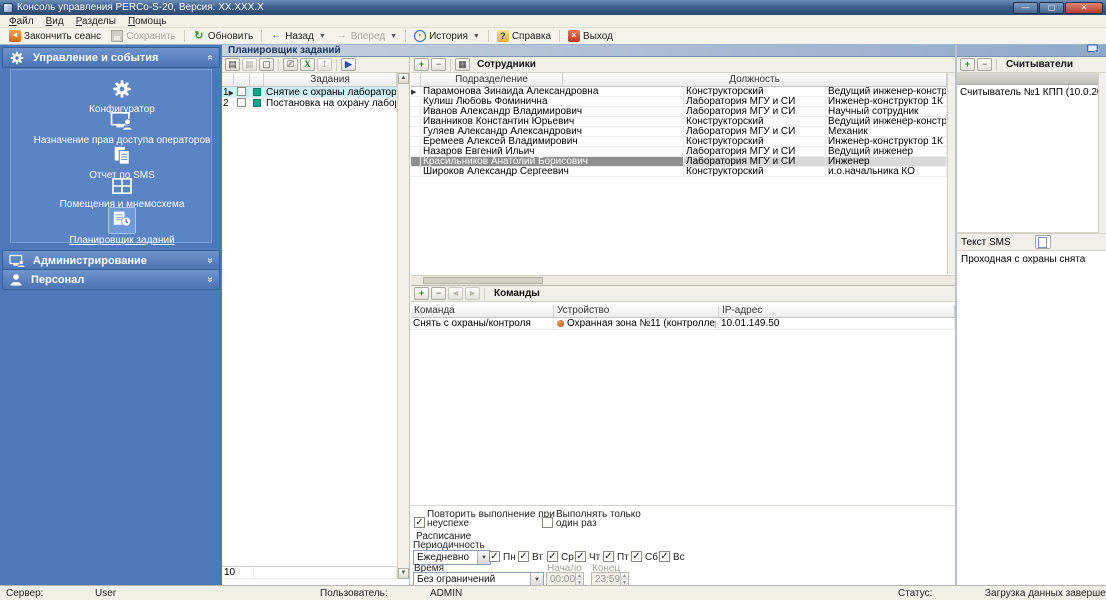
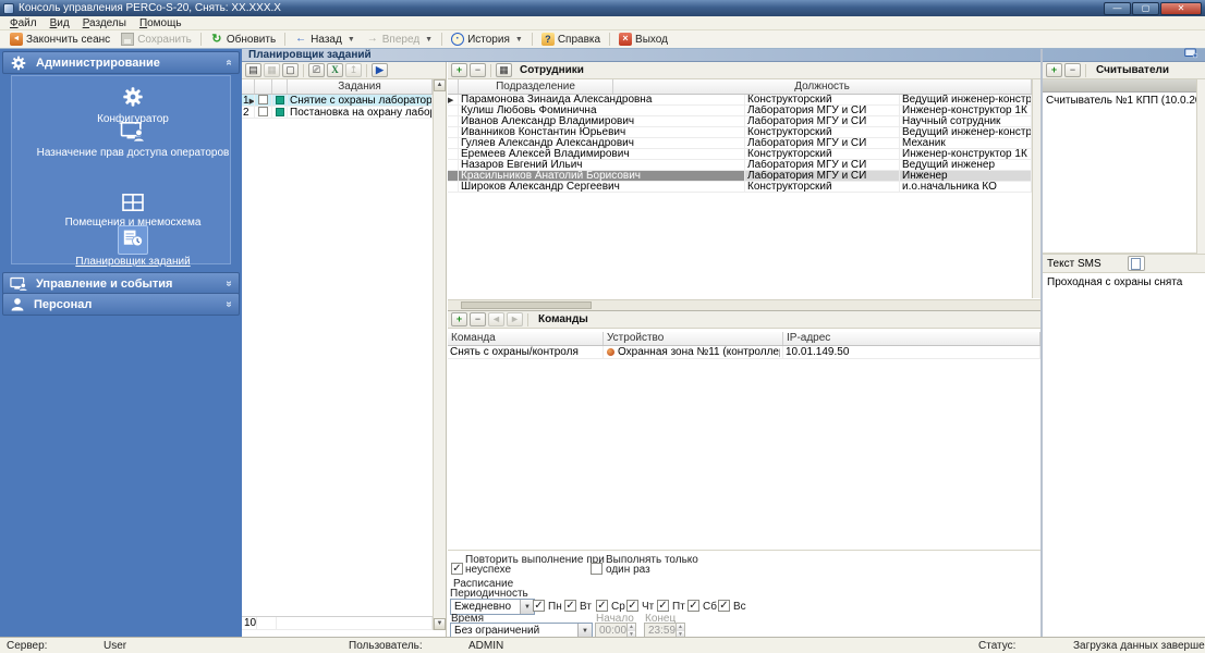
- Консоль управления PERCo-S-20, Версия: XX.XXX.X
+ Консоль управления PERCo-S-20, Снять: XX.XXX.X
  —
  ▢
  ✕
  Файл
  Вид
  Разделы
  Помощь
  Закончить сеанс
  Сохранить
  Обновить
  Назад
  Вперед
  История
  Справка
  Выход
- Управление и события
+ Администрирование
  Конфигуратор
  Назначение прав доступа операторов
- Отчет по SMS
  Помещения и мнемосхема
  Планировщик заданий
- Администрирование
+ Управление и события
  Персонал
  Планировщик заданий
  ▤
  ▦
  ▢
  ⎚
  X
  ↥
  ▶
  Задания
  Снятие с охраны лаборатор
  2
  Постановка на охрану лабо
  10
  +
  −
  ▦
  Сотрудники
  Подразделение
  Должность
  Парамонова Зинаида Александровна
  Конструкторский
  Ведущий инженер-констр
  Кулиш Любовь Фоминична
  Лаборатория МГУ и СИ
  Инженер-конструктор 1К
  Иванов Александр Владимирович
  Лаборатория МГУ и СИ
  Научный сотрудник
  Иванников Константин Юрьевич
  Конструкторский
  Ведущий инженер-констр
  Гуляев Александр Александрович
  Лаборатория МГУ и СИ
  Механик
  Еремеев Алексей Владимирович
  Конструкторский
  Инженер-конструктор 1К
  Назаров Евгений Ильич
  Лаборатория МГУ и СИ
  Ведущий инженер
  Красильников Анатолий Борисович
  Лаборатория МГУ и СИ
  Инженер
  Широков Александр Сергеевич
  Конструкторский
  и.о.начальника КО
  +
  −
  ◄
  ►
  Команды
  Команда
  Устройство
  IP-адрес
  Снять с охраны/контроля
  10.01.149.50
  Повторить выполнение при
  неуспехе
  Выполнять только
  один раз
  Расписание
  Периодичность
  Ежедневно
  Пн
  Вт
  Ср
  Чт
  Пт
  Сб
  Вс
  Время
  Без ограничений
  Начало
  00:00
  Конец
  23:59
  +
  −
  Считыватели
  Считыватель №1 КПП (10.0.2
  Текст SMS
  Проходная с охраны снята
  Сервер:
  User
  Пользователь:
  ADMIN
  Статус:
  Загрузка данных заверше
